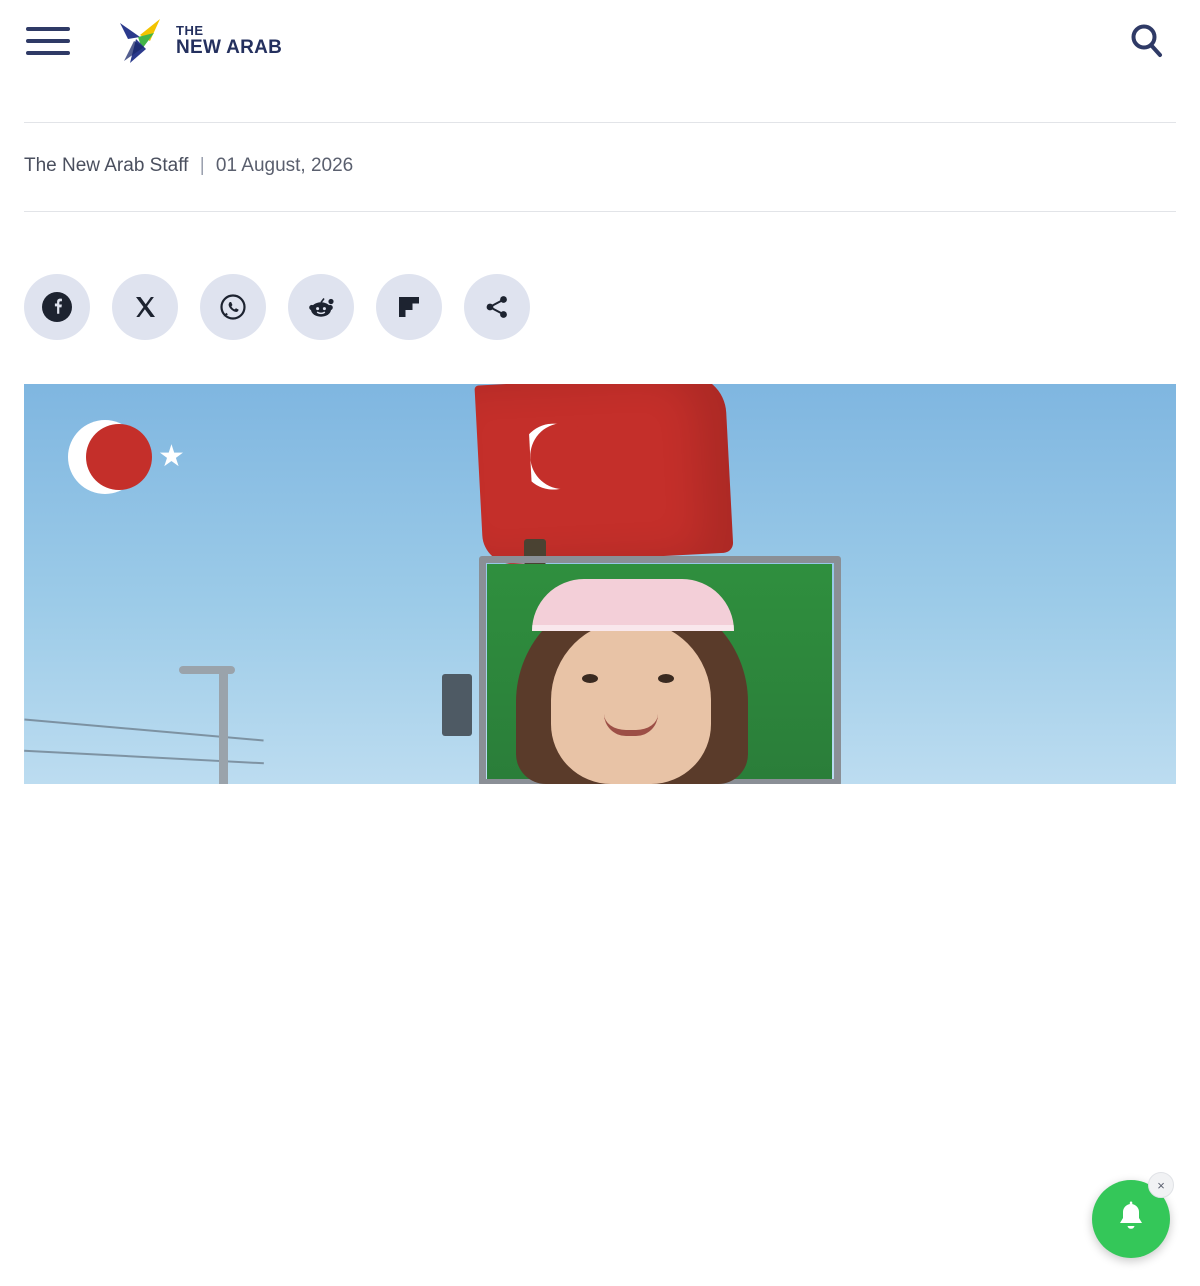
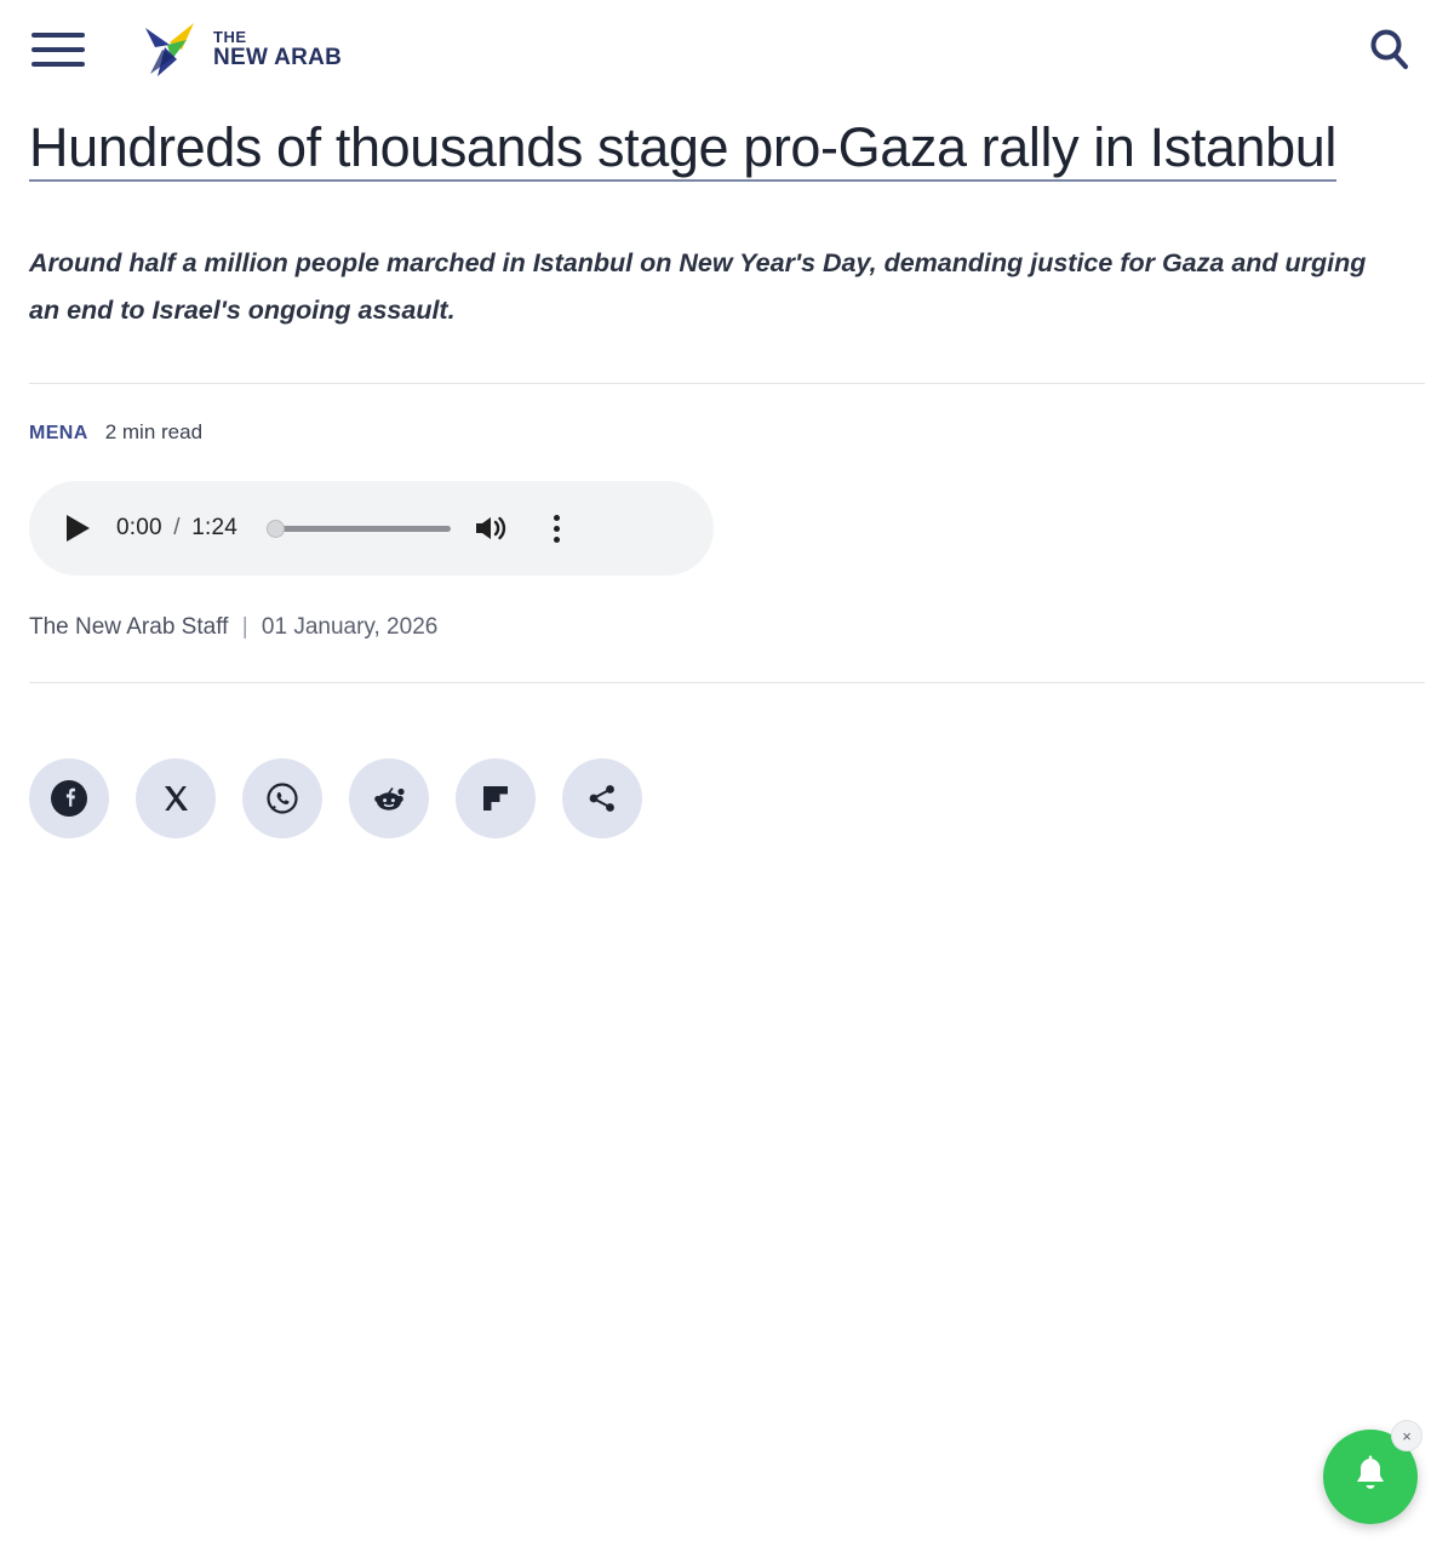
  THE
  NEW ARAB
+ Hundreds of thousands stage pro-Gaza rally in Istanbul
+ Around half a million people marched in Istanbul on New Year's Day, demanding justice for Gaza and urging an end to Israel's ongoing assault.
+ MENA
+ 2 min read
+ 0:00 / 1:24
- The New Arab Staff | 01 August, 2026
+ The New Arab Staff | 01 January, 2026
- ★
  ×
